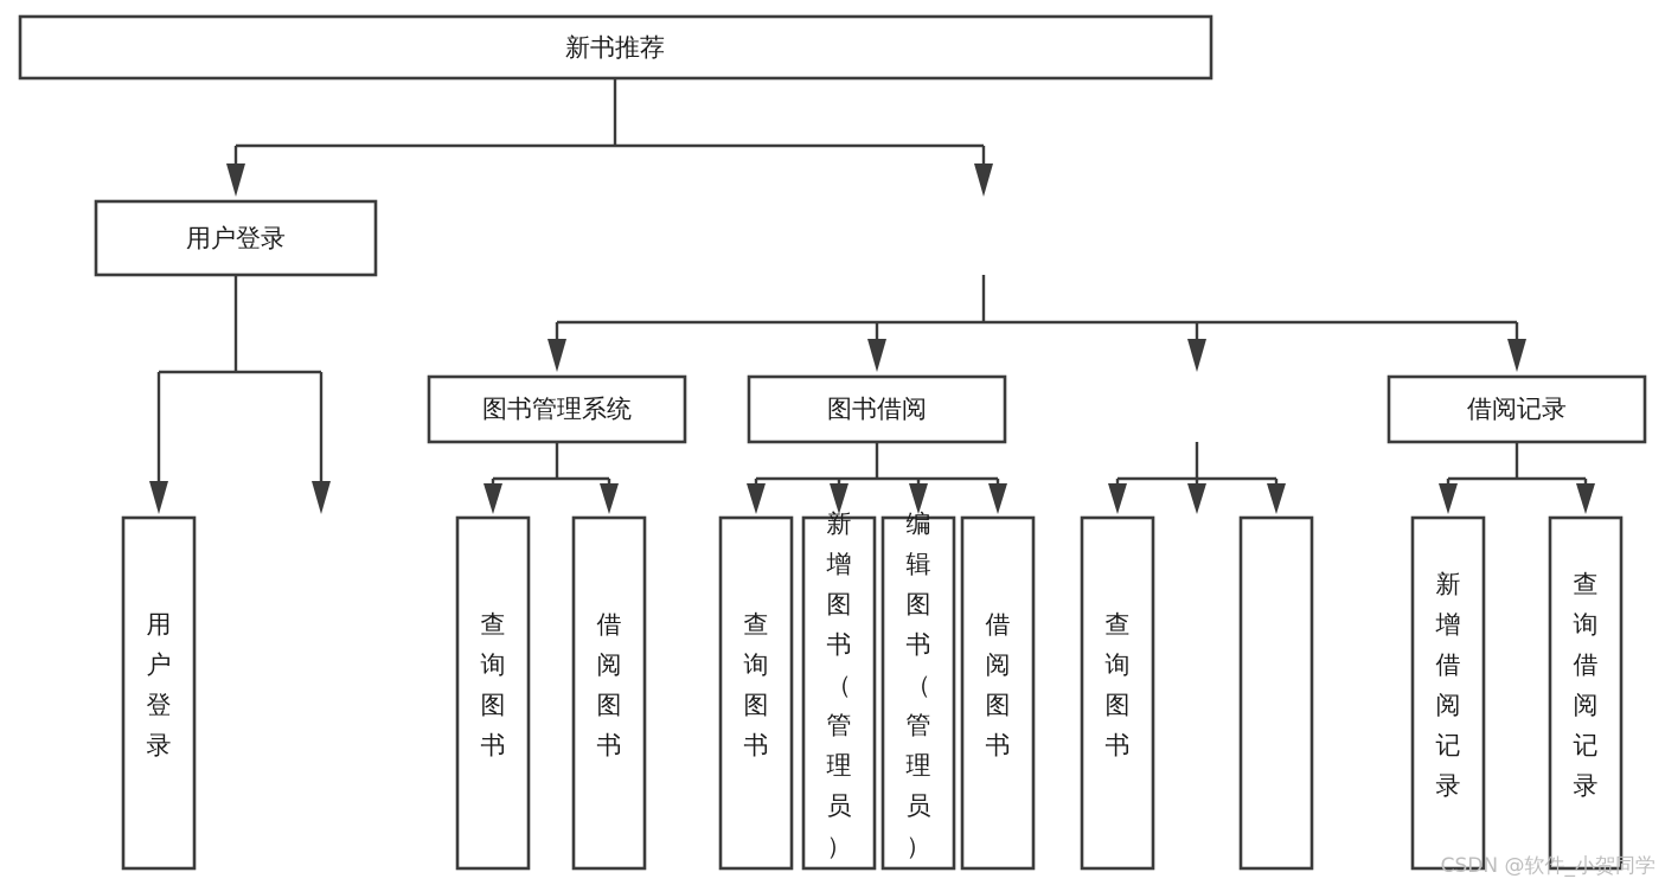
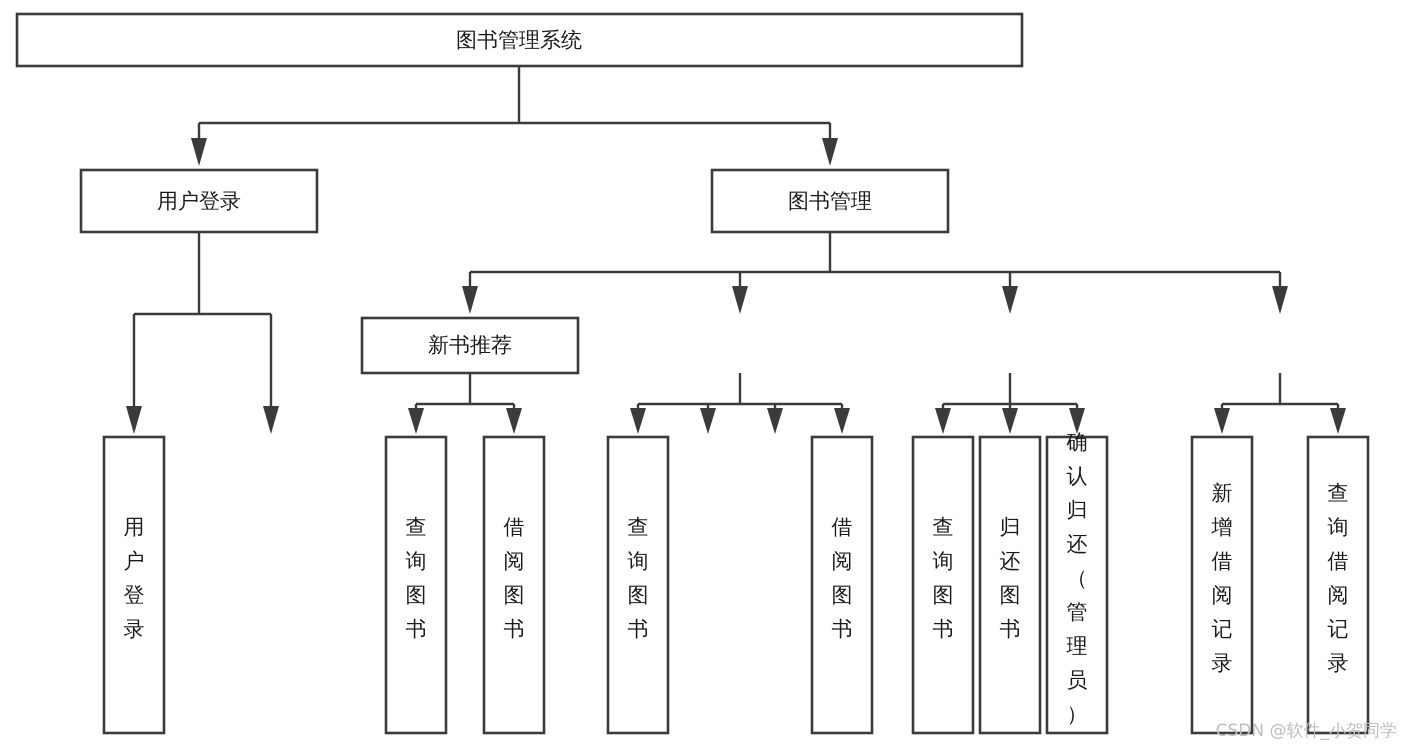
- 新书推荐
+ 图书管理系统
  用户登录
+ 图书管理
- 图书管理系统
+ 新书推荐
- 图书借阅
- 借阅记录
  用户登录
  查询图书
  借阅图书
  查询图书
- 新增图书（管理员）
- 编辑图书（管理员）
  借阅图书
  查询图书
+ 归还图书
+ 确认归还（管理员）
  新增借阅记录
  查询借阅记录
  CSDN @软件_小贺同学
